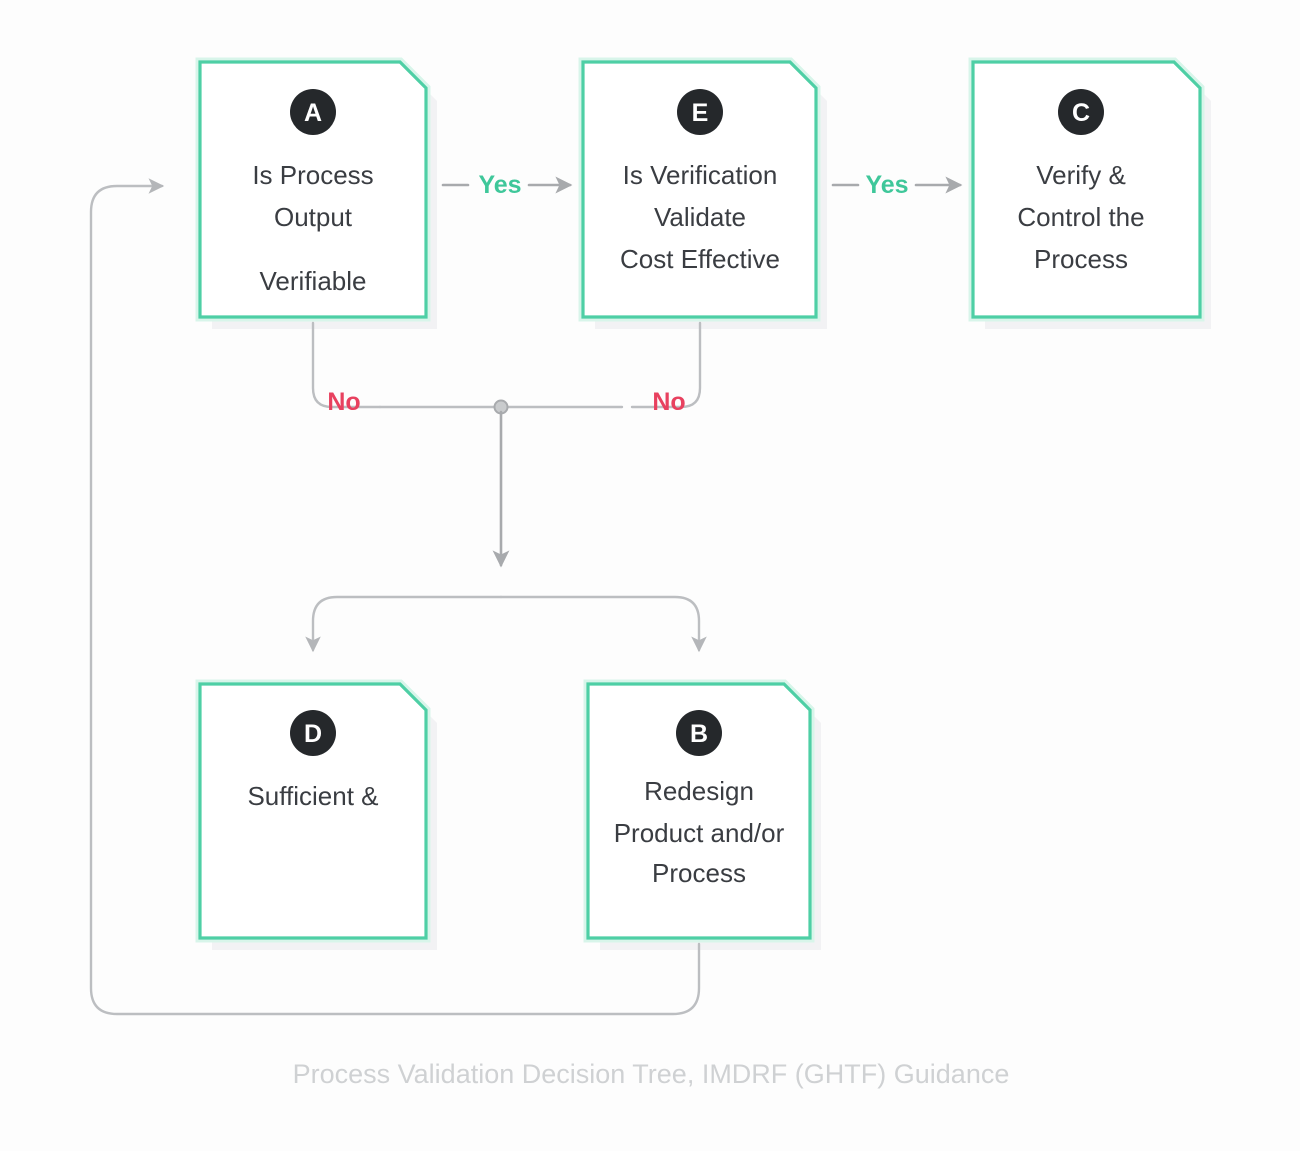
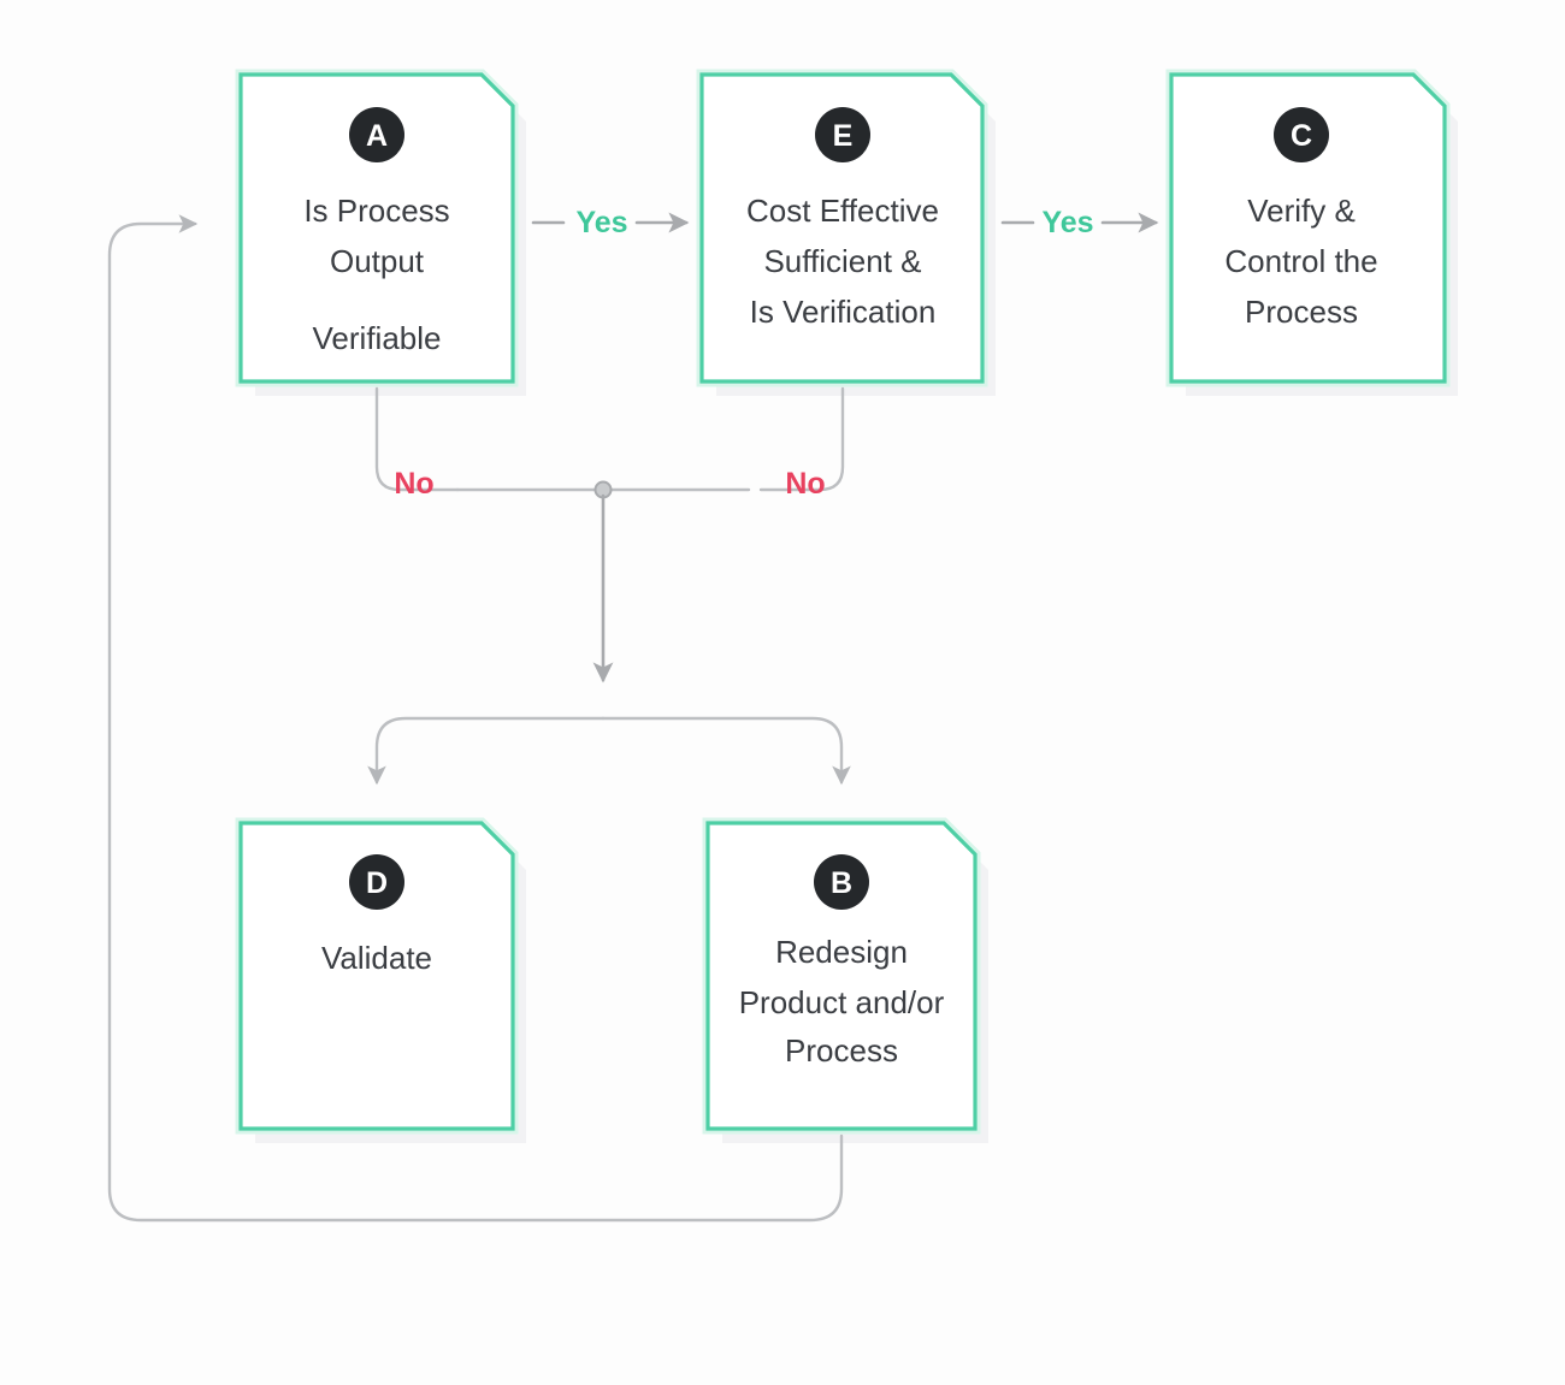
  Yes
  Yes
  No
  No
  A
  Is Process
  Output
  Verifiable
  E
- Is Verification
+ Cost Effective
- Validate
+ Sufficient &
- Cost Effective
+ Is Verification
  C
  Verify &
  Control the
  Process
  D
- Sufficient &
+ Validate
  B
  Redesign
  Product and/or
  Process
- Process Validation Decision Tree, IMDRF (GHTF) Guidance
